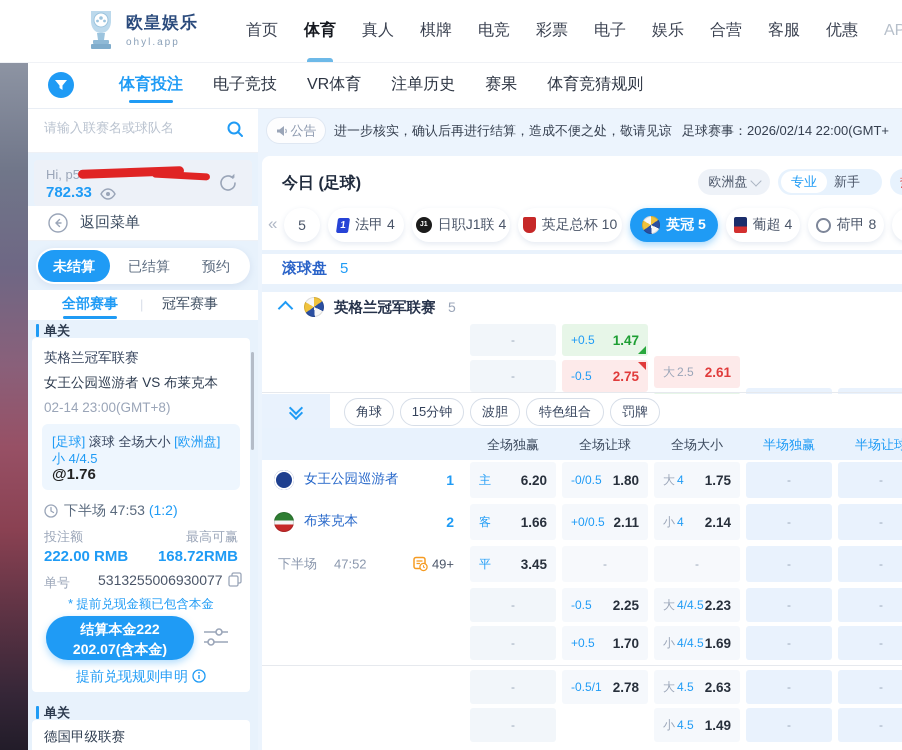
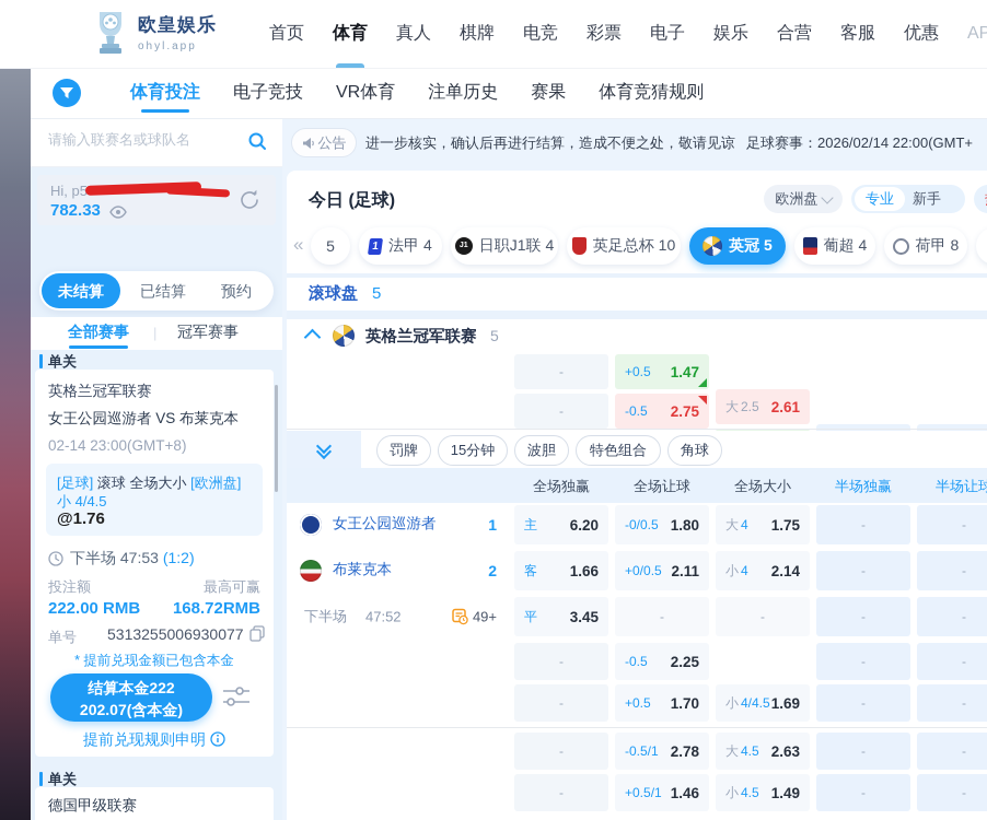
  欧皇娱乐
  ohyl.app
  首页
  体育
  真人
  棋牌
  电竞
  彩票
  电子
  娱乐
  合营
  客服
  优惠
  体育投注
  电子竞技
  VR体育
  注单历史
  赛果
  体育竞猜规则
  请输入联赛名或球队名
  Hi, p5
  782.33
- 返回菜单
  未结算
  已结算
  预约
  全部赛事
  |
  冠军赛事
  单关
  英格兰冠军联赛
  女王公园巡游者 VS 布莱克本
  02-14 23:00(GMT+8)
  [足球] 滚球 全场大小 [欧洲盘]
  小 4/4.5
  @1.76
  下半场 47:53 (1:2)
  投注额
  最高可赢
  222.00 RMB
  168.72RMB
  单号
  5313255006930077
  * 提前兑现金额已包含本金
  结算本金222
  202.07(含本金)
  提前兑现规则申明
  单关
  德国甲级联赛
  公告
  进一步核实，确认后再进行结算，造成不便之处，敬请见谅
  足球赛事：2026/02/14 22:00(GMT+
  今日 (足球)
  欧洲盘
  专业
  新手
  «
  5
  法甲 4
  日职J1联 4
  英足总杯 10
  英冠 5
  葡超 4
  荷甲 8
  滚球盘
  5
  英格兰冠军联赛
  5
  -
  +0.5
  1.47
  大 2.5
  2.61
  -
  -0.5
  2.75
- 角球
+ 罚牌
  15分钟
  波胆
  特色组合
- 罚牌
+ 角球
  全场独赢
  全场让球
  全场大小
  半场独赢
  半场让球
  女王公园巡游者
  1
  主
  6.20
  -0/0.5
  1.80
  大 4
  1.75
  -
  -
  布莱克本
  2
  客
  1.66
  +0/0.5
  2.11
  小 4
  2.14
  -
  -
  下半场
  47:52
  49+
  平
  3.45
  -
  -
  -
  -
  -
  -0.5
  2.25
- 大 4/4.5
- 2.23
  -
  -
  -
  +0.5
  1.70
  小 4/4.5
  1.69
  -
  -
  -
  -0.5/1
  2.78
  大 4.5
  2.63
  -
  -
  -
+ +0.5/1
+ 1.46
  小 4.5
  1.49
  -
  -
